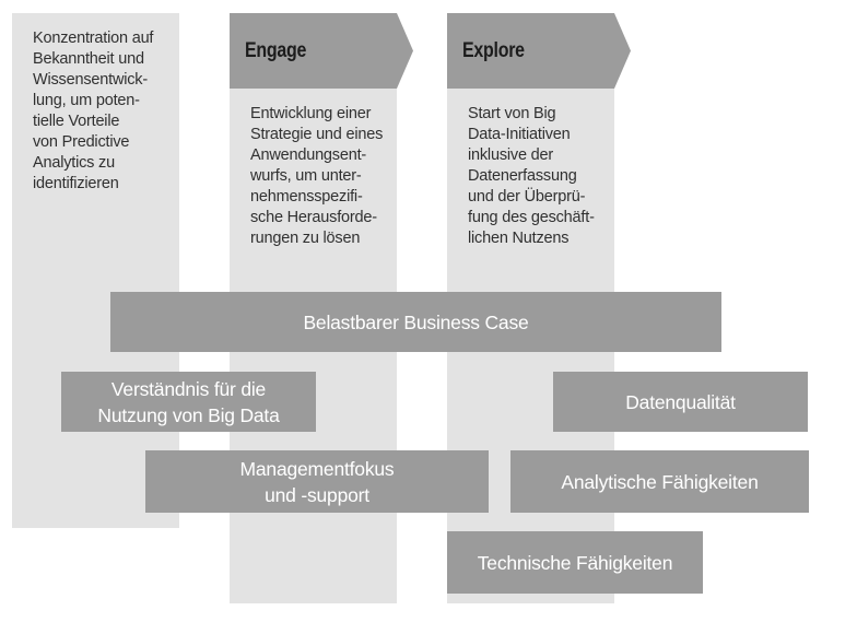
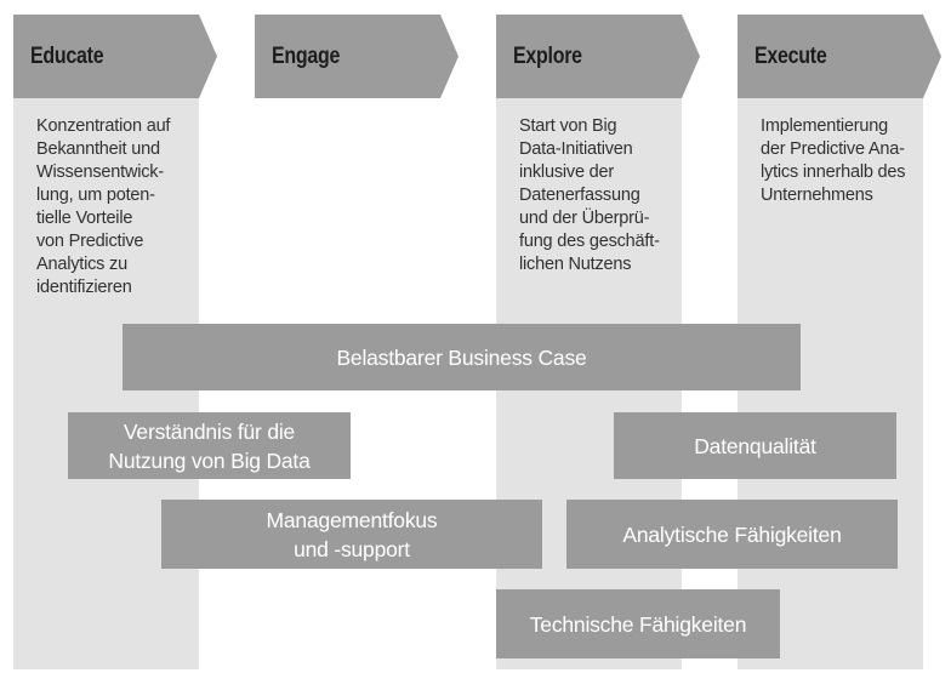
+ Educate
  Konzentration auf
  Bekanntheit und
  Wissensentwick-
  lung, um poten-
  tielle Vorteile
  von Predictive
  Analytics zu
  identifizieren
  Engage
- Entwicklung einer
- Strategie und eines
- Anwendungsent-
- wurfs, um unter-
- nehmensspezifi-
- sche Herausforde-
- rungen zu lösen
  Explore
  Start von Big
  Data-Initiativen
  inklusive der
  Datenerfassung
  und der Überprü-
  fung des geschäft-
  lichen Nutzens
+ Execute
+ Implementierung
+ der Predictive Ana-
+ lytics innerhalb des
+ Unternehmens
  Belastbarer Business Case
  Verständnis für die
  Nutzung von Big Data
  Datenqualität
  Managementfokus
  und -support
  Analytische Fähigkeiten
  Technische Fähigkeiten
